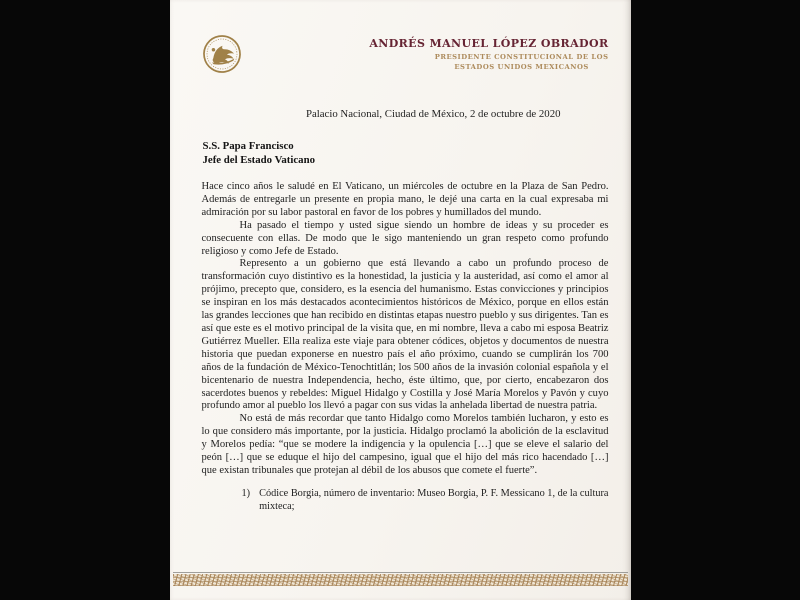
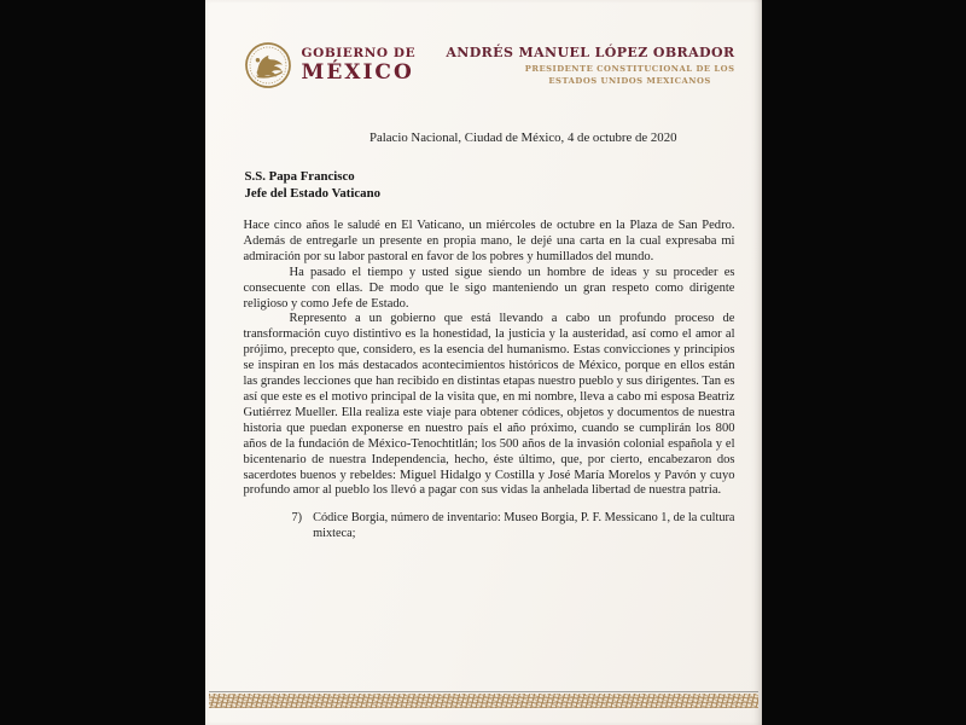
+ GOBIERNO DE
+ MÉXICO
  ANDRÉS MANUEL LÓPEZ OBRADOR
  PRESIDENTE CONSTITUCIONAL DE LOS
  ESTADOS UNIDOS MEXICANOS
- Palacio Nacional, Ciudad de México, 2 de octubre de 2020
+ Palacio Nacional, Ciudad de México, 4 de octubre de 2020
  S.S. Papa Francisco
  Jefe del Estado Vaticano
  Hace cinco años le saludé en El Vaticano, un miércoles de octubre en la Plaza de San Pedro. Además de entregarle un presente en propia mano, le dejé una carta en la cual expresaba mi admiración por su labor pastoral en favor de los pobres y humillados del mundo.
- Ha pasado el tiempo y usted sigue siendo un hombre de ideas y su proceder es consecuente con ellas. De modo que le sigo manteniendo un gran respeto como profundo religioso y como Jefe de Estado.
+ Ha pasado el tiempo y usted sigue siendo un hombre de ideas y su proceder es consecuente con ellas. De modo que le sigo manteniendo un gran respeto como dirigente religioso y como Jefe de Estado.
- Represento a un gobierno que está llevando a cabo un profundo proceso de transformación cuyo distintivo es la honestidad, la justicia y la austeridad, así como el amor al prójimo, precepto que, considero, es la esencia del humanismo. Estas convicciones y principios se inspiran en los más destacados acontecimientos históricos de México, porque en ellos están las grandes lecciones que han recibido en distintas etapas nuestro pueblo y sus dirigentes. Tan es así que este es el motivo principal de la visita que, en mi nombre, lleva a cabo mi esposa Beatriz Gutiérrez Mueller. Ella realiza este viaje para obtener códices, objetos y documentos de nuestra historia que puedan exponerse en nuestro país el año próximo, cuando se cumplirán los 700 años de la fundación de México-Tenochtitlán; los 500 años de la invasión colonial española y el bicentenario de nuestra Independencia, hecho, éste último, que, por cierto, encabezaron dos sacerdotes buenos y rebeldes: Miguel Hidalgo y Costilla y José María Morelos y Pavón y cuyo profundo amor al pueblo los llevó a pagar con sus vidas la anhelada libertad de nuestra patria.
+ Represento a un gobierno que está llevando a cabo un profundo proceso de transformación cuyo distintivo es la honestidad, la justicia y la austeridad, así como el amor al prójimo, precepto que, considero, es la esencia del humanismo. Estas convicciones y principios se inspiran en los más destacados acontecimientos históricos de México, porque en ellos están las grandes lecciones que han recibido en distintas etapas nuestro pueblo y sus dirigentes. Tan es así que este es el motivo principal de la visita que, en mi nombre, lleva a cabo mi esposa Beatriz Gutiérrez Mueller. Ella realiza este viaje para obtener códices, objetos y documentos de nuestra historia que puedan exponerse en nuestro país el año próximo, cuando se cumplirán los 800 años de la fundación de México-Tenochtitlán; los 500 años de la invasión colonial española y el bicentenario de nuestra Independencia, hecho, éste último, que, por cierto, encabezaron dos sacerdotes buenos y rebeldes: Miguel Hidalgo y Costilla y José María Morelos y Pavón y cuyo profundo amor al pueblo los llevó a pagar con sus vidas la anhelada libertad de nuestra patria.
- No está de más recordar que tanto Hidalgo como Morelos también lucharon, y esto es lo que considero más importante, por la justicia. Hidalgo proclamó la abolición de la esclavitud y Morelos pedía: “que se modere la indigencia y la opulencia […] que se eleve el salario del peón […] que se eduque el hijo del campesino, igual que el hijo del más rico hacendado […] que existan tribunales que protejan al débil de los abusos que comete el fuerte”.
- 1)
+ 7)
  Códice Borgia, número de inventario: Museo Borgia, P. F. Messicano 1, de la cultura mixteca;
